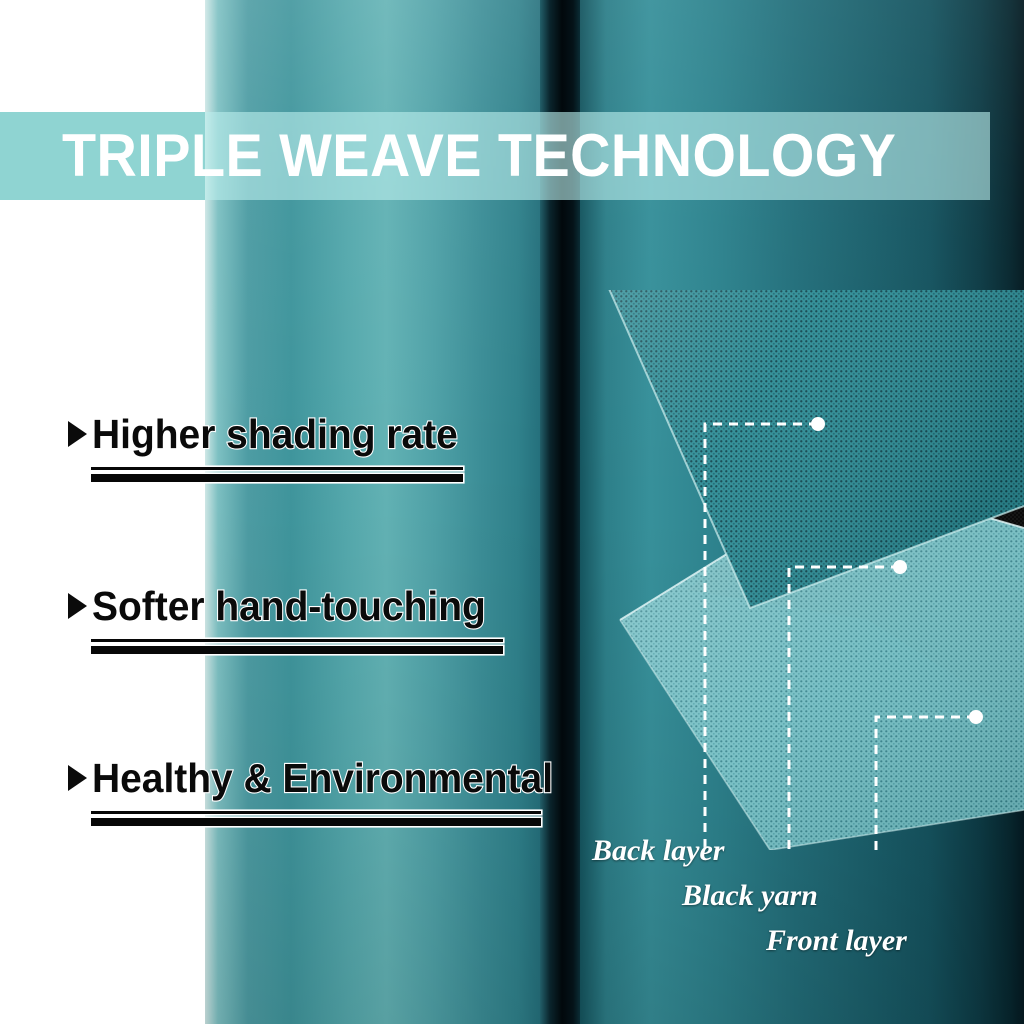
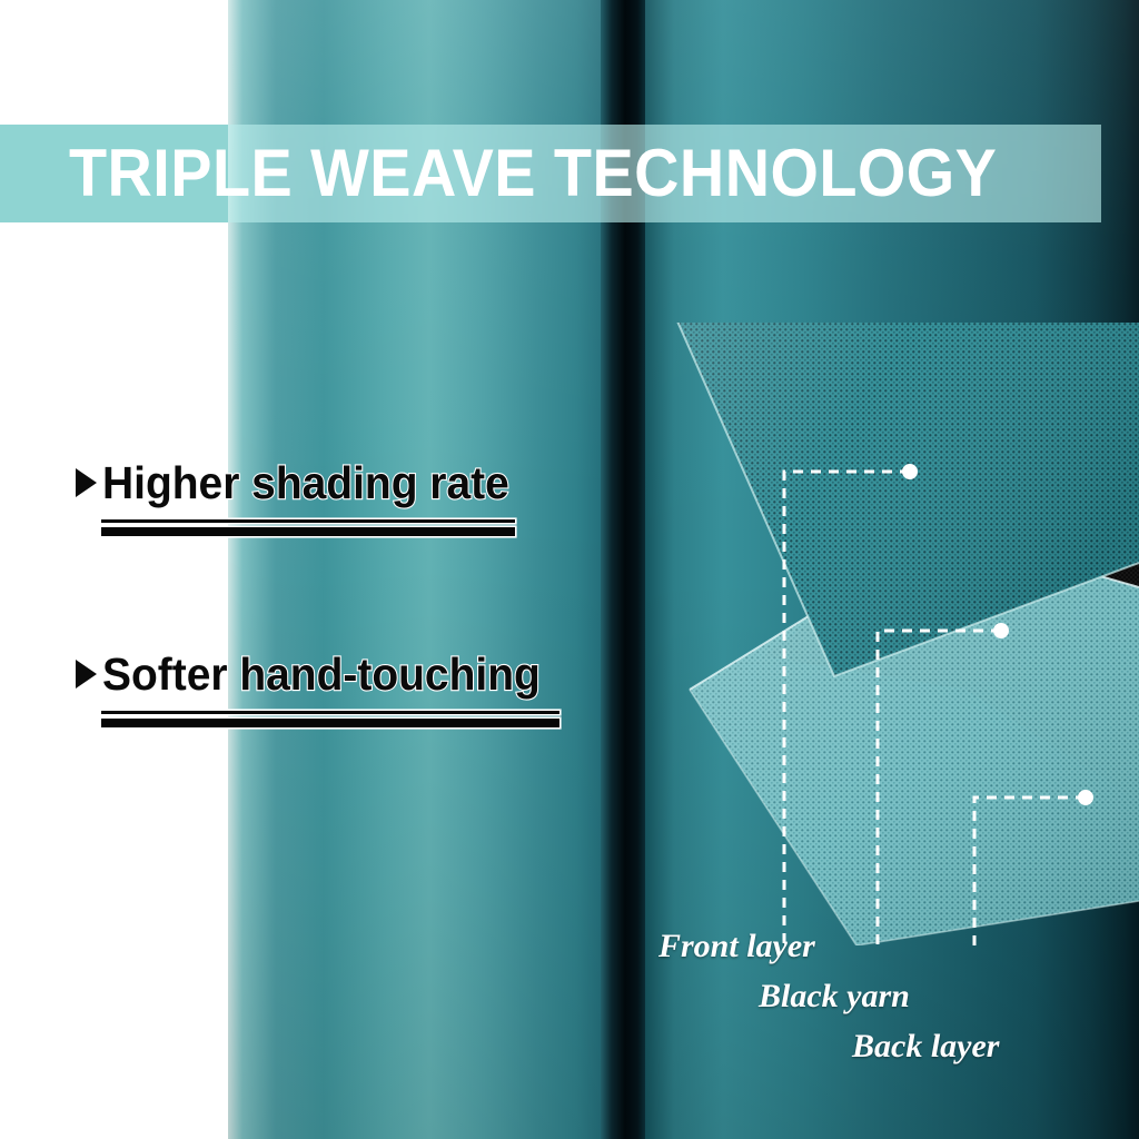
- Back layer
+ Front layer
  Black yarn
- Front layer
+ Back layer
  TRIPLE WEAVE TECHNOLOGY
  Higher shading rate
  Softer hand-touching
- Healthy & Environmental
